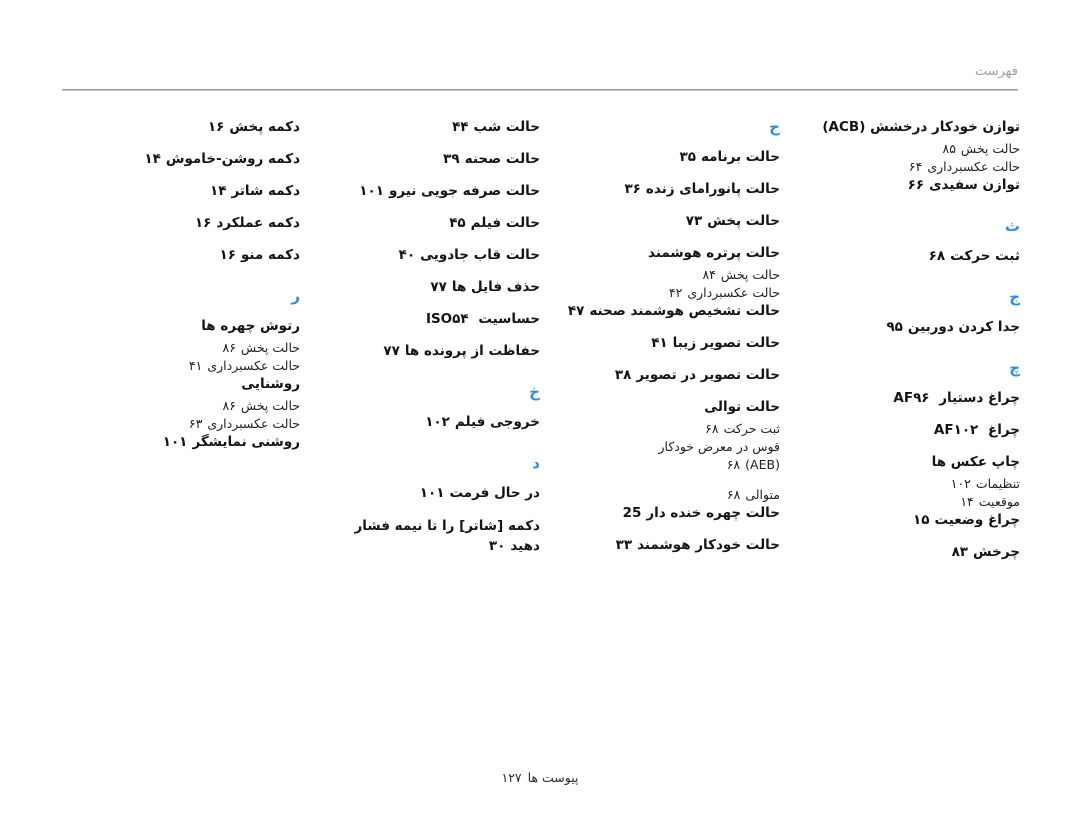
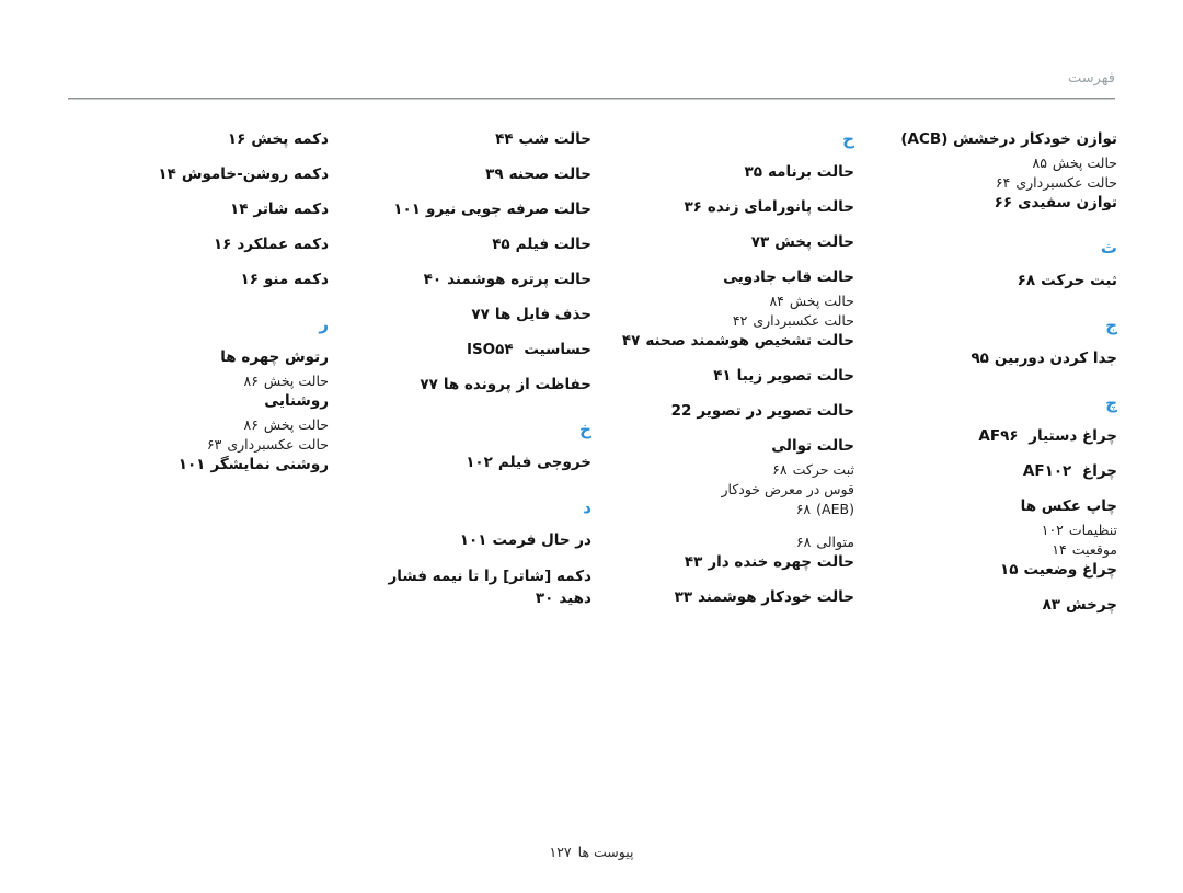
  فهرست
  توازن خودکار درخشش (ACB)
  حالت پخش۸۵
  حالت عکسبرداری۶۴
  توازن سفیدی۶۶
  ث
  ثبت حرکت۶۸
  ج
  جدا کردن دوربین۹۵
  چ
  چراغ دستیار AF۹۶
  چراغ AF۱۰۲
  چاپ عکس ها
  تنظیمات۱۰۲
  موقعیت۱۴
  چراغ وضعیت۱۵
  چرخش۸۳
  ح
  حالت برنامه۳۵
  حالت پانورامای زنده۳۶
  حالت پخش۷۳
- حالت پرتره هوشمند
+ حالت قاب جادویی
  حالت پخش۸۴
  حالت عکسبرداری۴۲
  حالت تشخیص هوشمند صحنه۴۷
  حالت تصویر زیبا۴۱
- حالت تصویر در تصویر۳۸
+ حالت تصویر در تصویر22
  حالت توالی
  ثبت حرکت۶۸
  قوس در معرض خودکار
  (AEB)۶۸
  متوالی۶۸
- حالت چهره خنده دار25
+ حالت چهره خنده دار۴۳
  حالت خودکار هوشمند۳۳
  حالت شب۴۴
  حالت صحنه۳۹
  حالت صرفه جویی نیرو۱۰۱
  حالت فیلم۴۵
- حالت قاب جادویی۴۰
+ حالت پرتره هوشمند۴۰
  حذف فایل ها۷۷
  حساسیت ISO۵۴
  حفاظت از پرونده ها۷۷
  خ
  خروجی فیلم۱۰۲
  د
  در حال فرمت۱۰۱
  دکمه [شاتر] را تا نیمه فشار
  دهید۳۰
  دکمه پخش۱۶
  دکمه روشن-خاموش۱۴
  دکمه شاتر۱۴
  دکمه عملکرد۱۶
  دکمه منو۱۶
  ر
  رتوش چهره ها
  حالت پخش۸۶
- حالت عکسبرداری۴۱
  روشنایی
  حالت پخش۸۶
  حالت عکسبرداری۶۳
  روشنی نمایشگر۱۰۱
  پیوست ها۱۲۷
